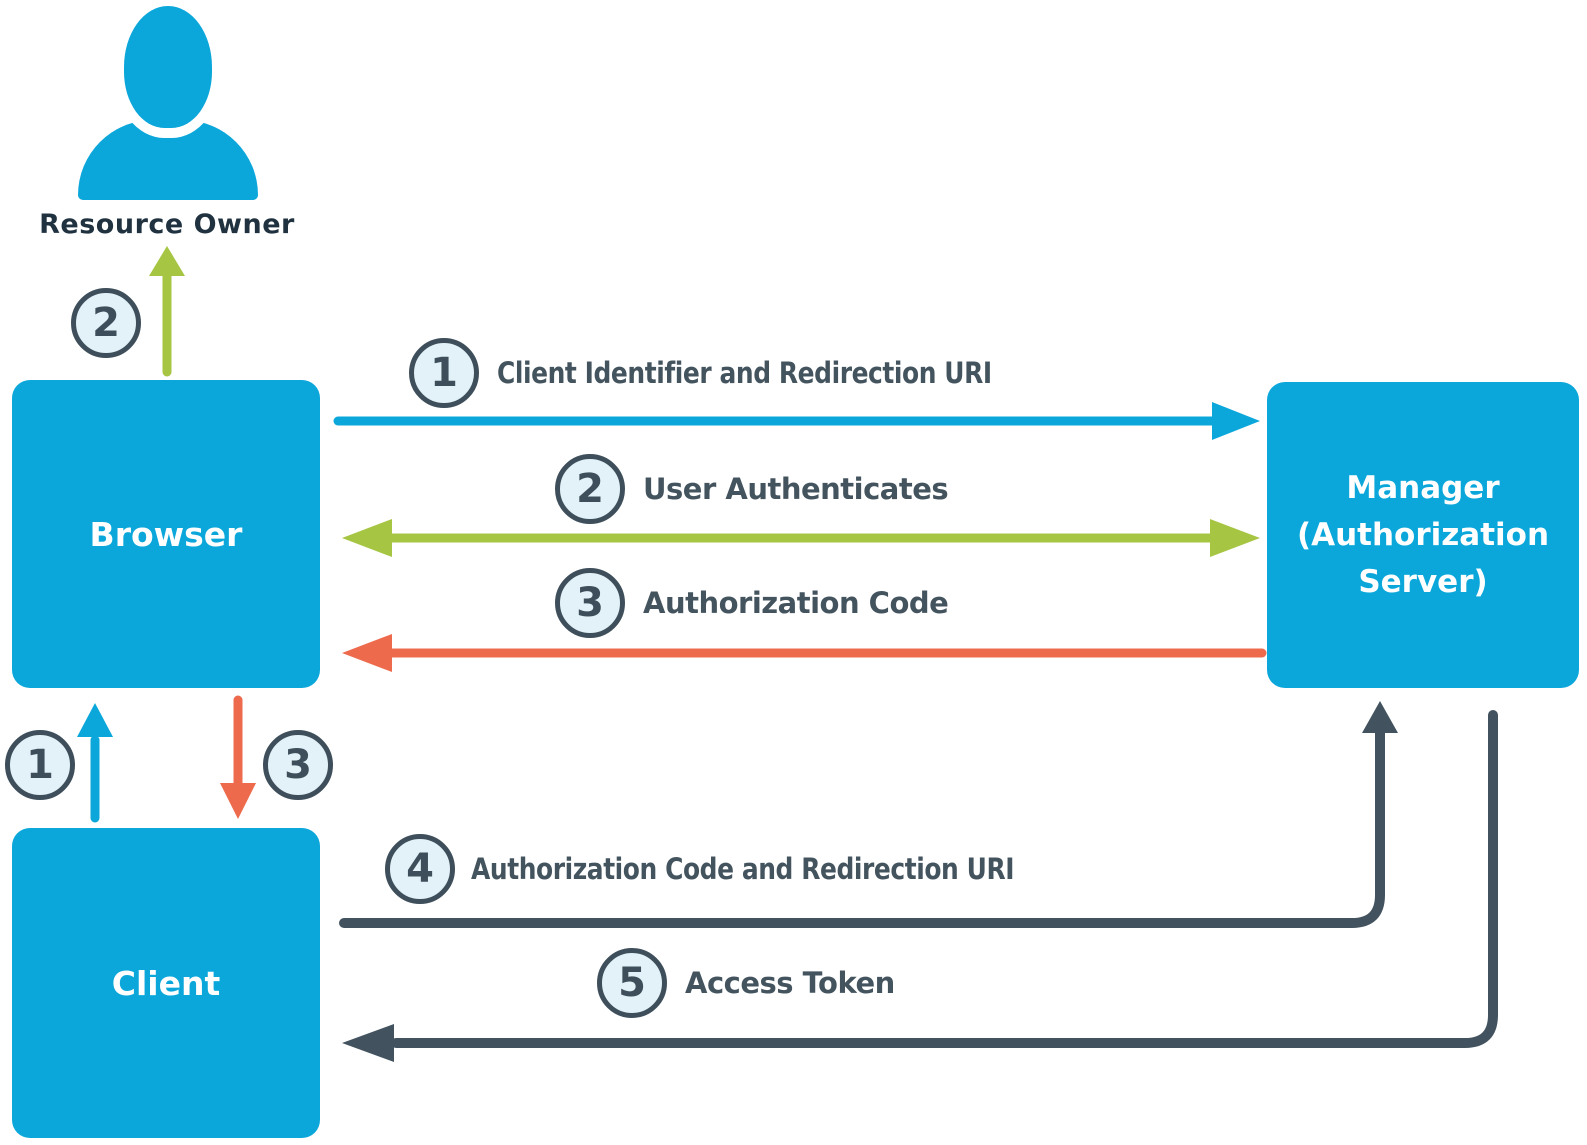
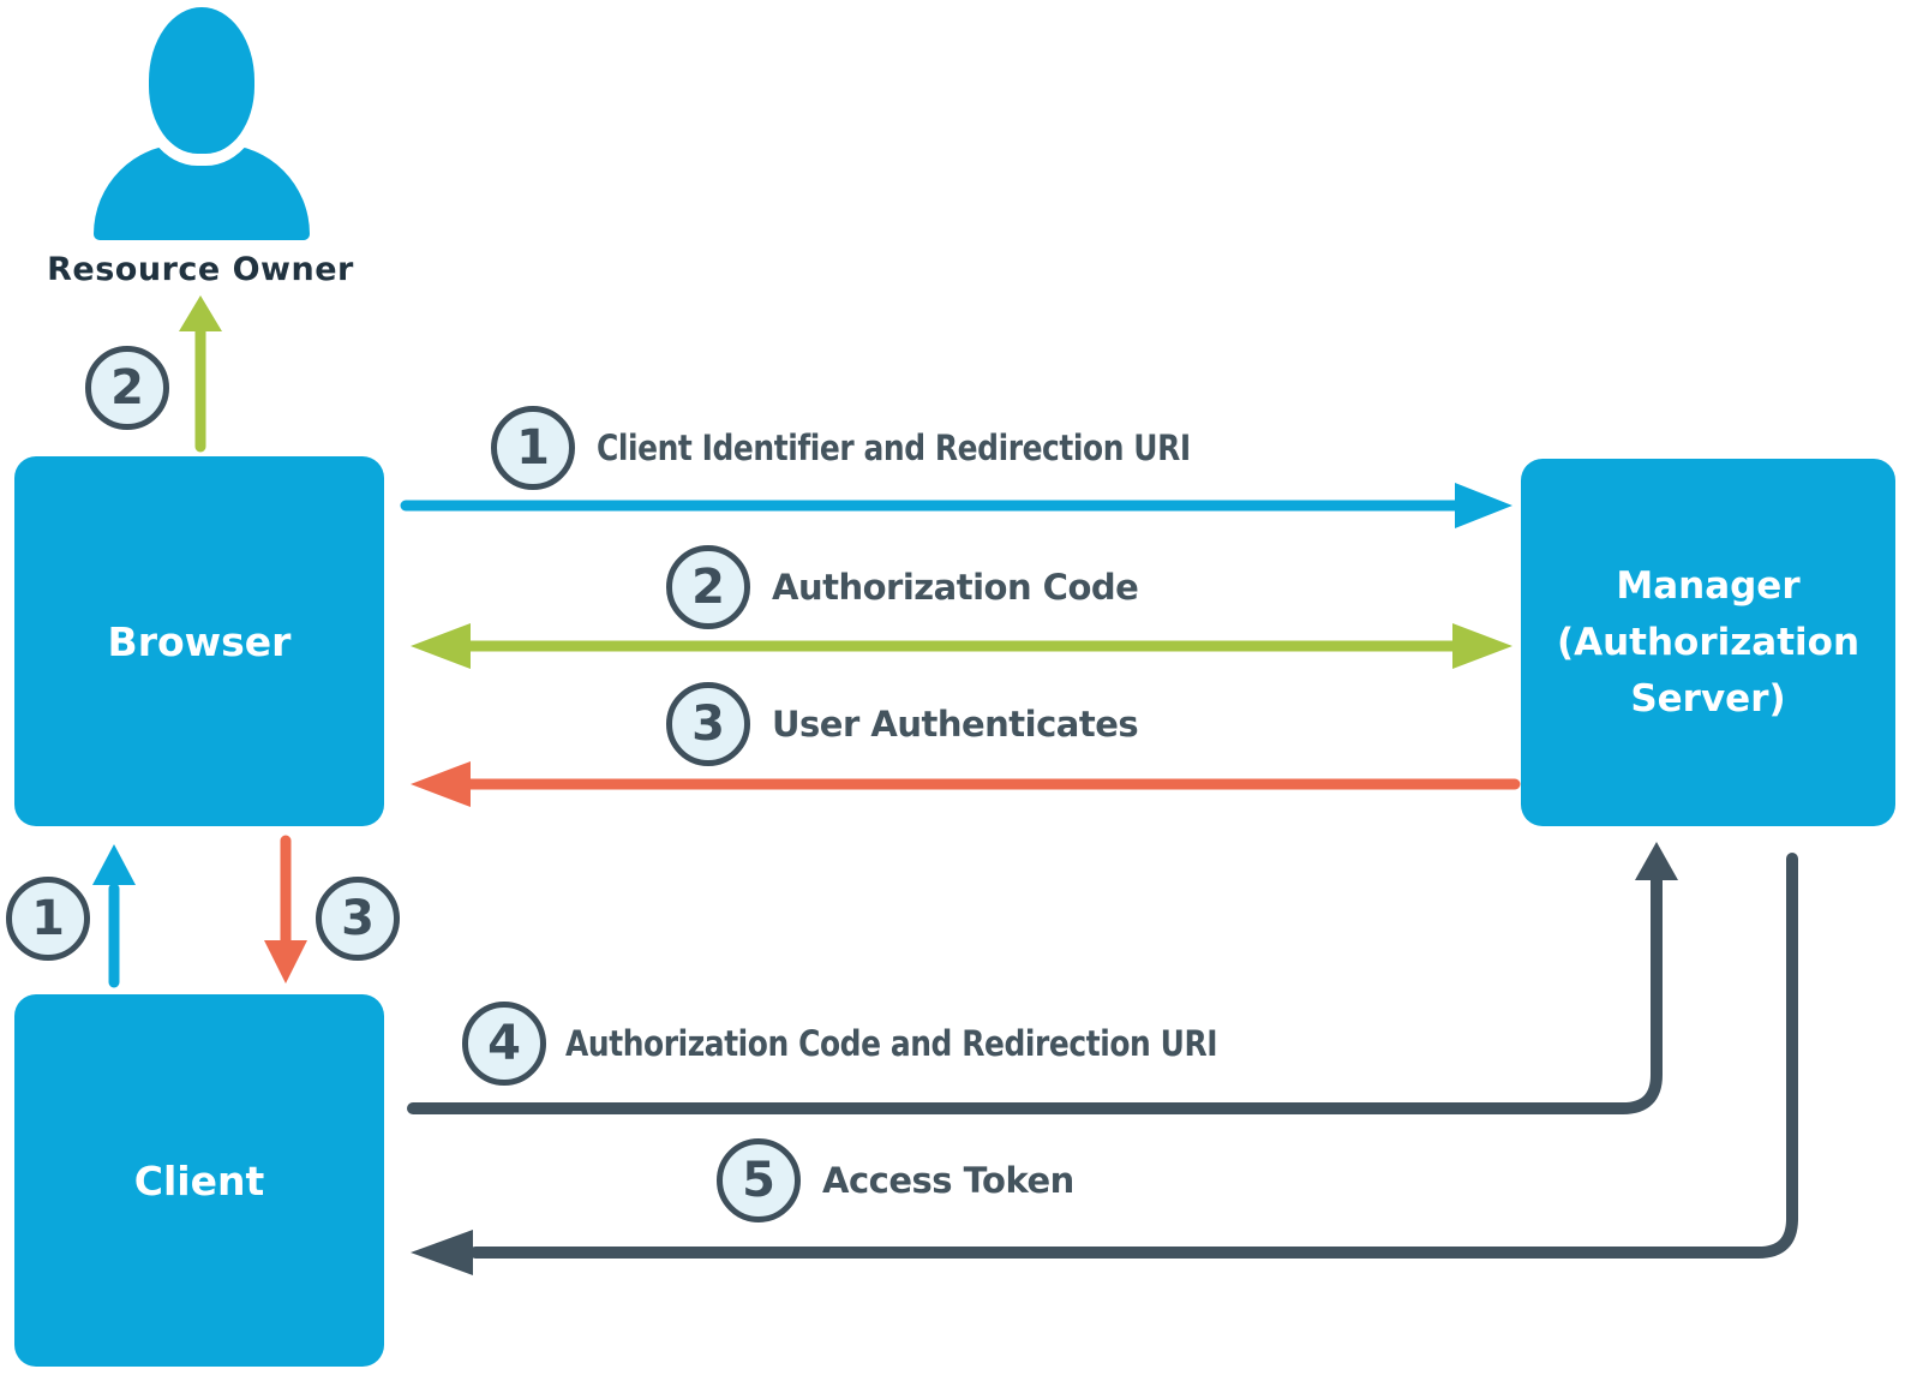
  Resource Owner
  Browser
  Client
  Manager
  (Authorization
  Server)
  2
  1
  3
  1
  Client Identifier and Redirection URI
  2
- User Authenticates
+ Authorization Code
  3
- Authorization Code
+ User Authenticates
  4
  Authorization Code and Redirection URI
  5
  Access Token
